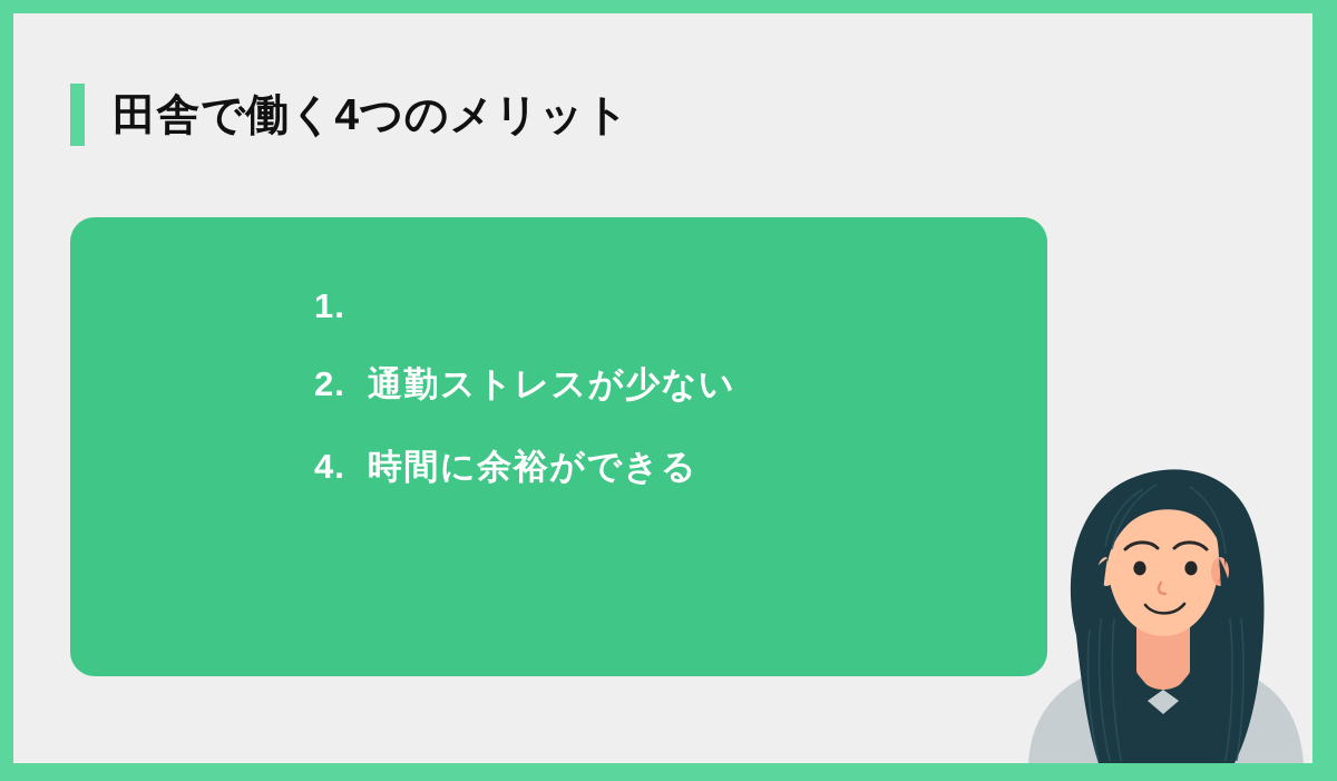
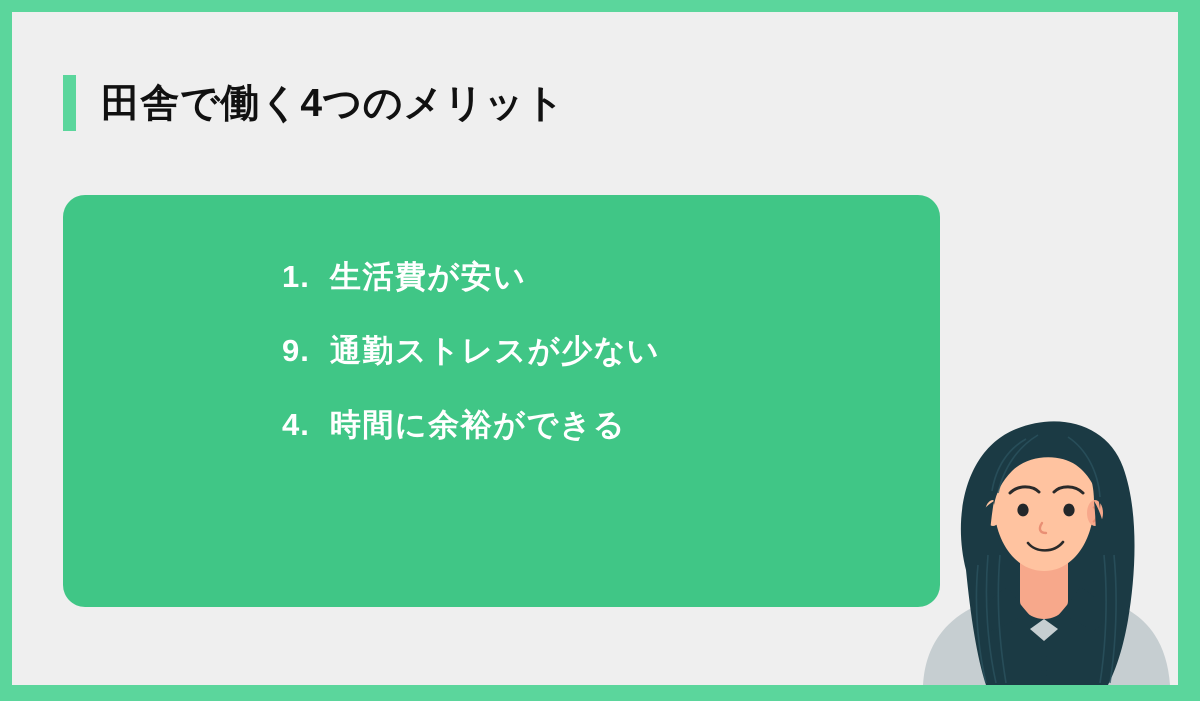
  田舎で働く4つのメリット
  1.
+ 生活費が安い
- 2.
+ 9.
  通勤ストレスが少ない
  4.
  時間に余裕ができる
